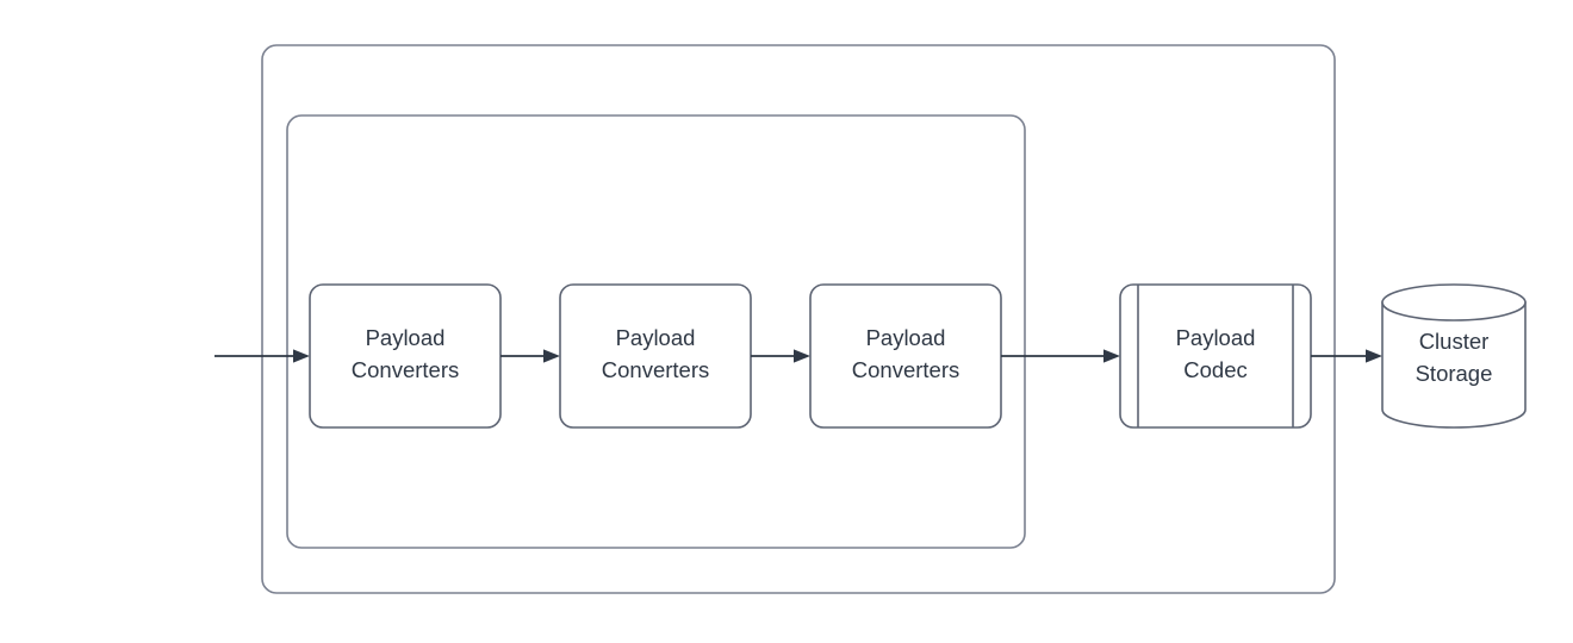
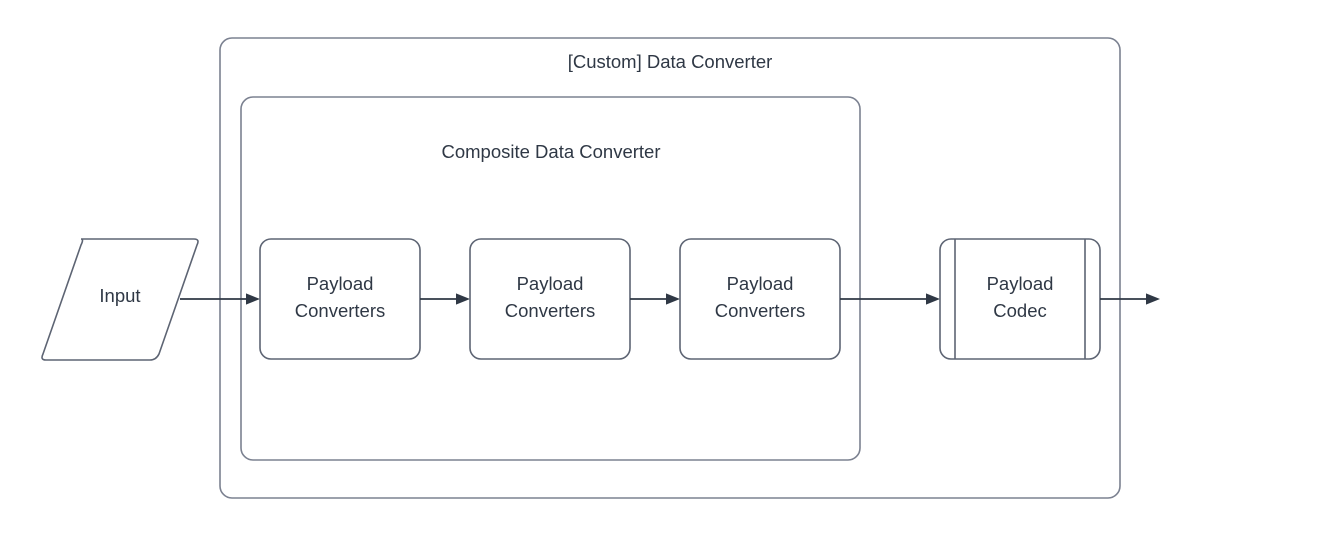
+ [Custom] Data Converter
+ Composite Data Converter
+ Input
  Payload
  Converters
  Payload
  Converters
  Payload
  Converters
  Payload
  Codec
- Cluster
- Storage
